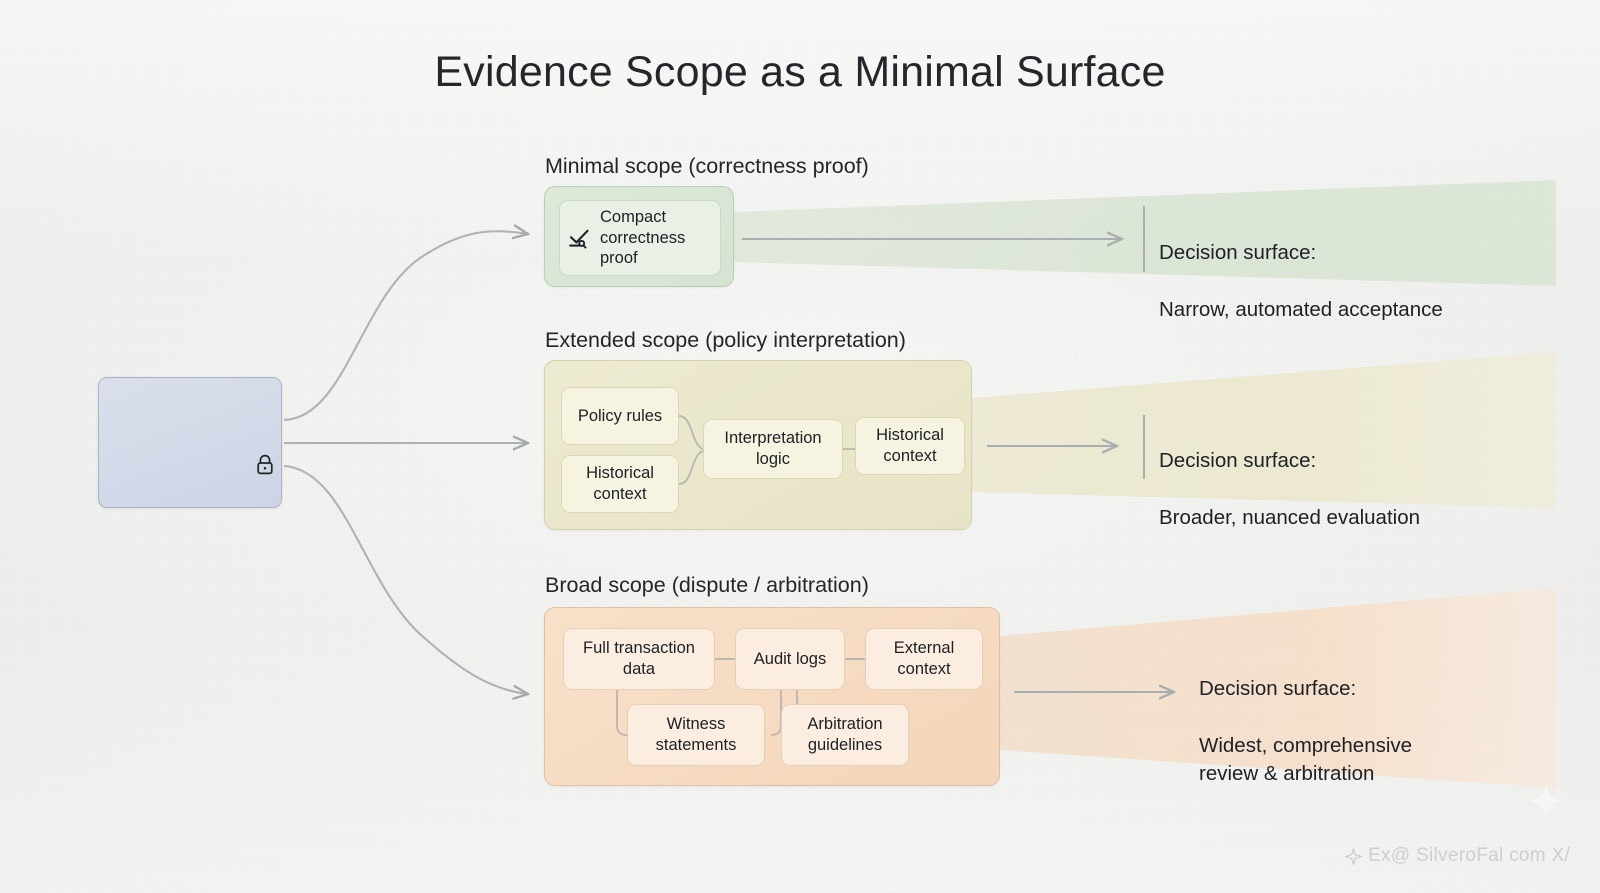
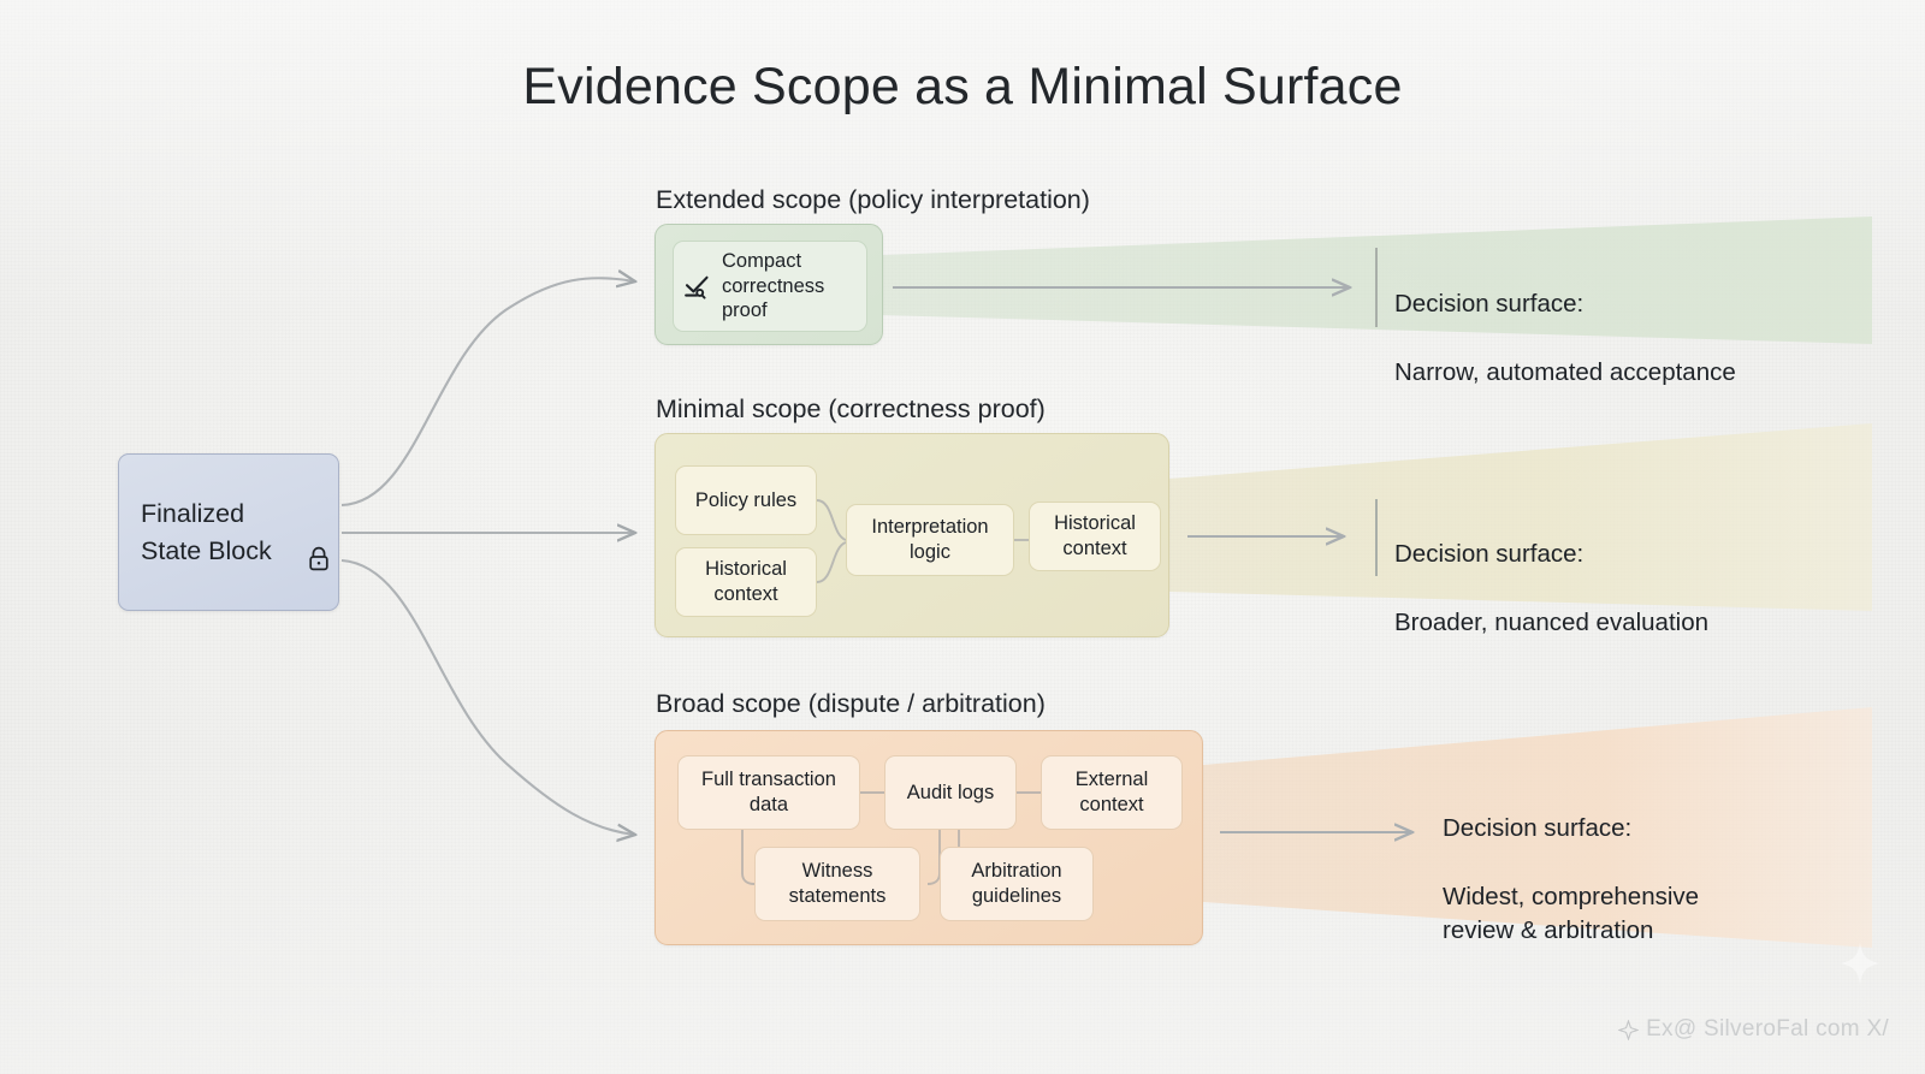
  Evidence Scope as a Minimal Surface
+ Finalized
+ State Block
- Minimal scope (correctness proof)
+ Extended scope (policy interpretation)
  Compact
  correctness
  proof
  Decision surface:
  Narrow, automated acceptance
- Extended scope (policy interpretation)
+ Minimal scope (correctness proof)
  Policy rules
  Historical
  context
  Interpretation
  logic
  Historical
  context
  Decision surface:
  Broader, nuanced evaluation
  Broad scope (dispute / arbitration)
  Full transaction
  data
  Audit logs
  External
  context
  Witness
  statements
  Arbitration
  guidelines
  Decision surface:
  Widest, comprehensive
  review & arbitration
  Ex@ SilveroFal com X/
